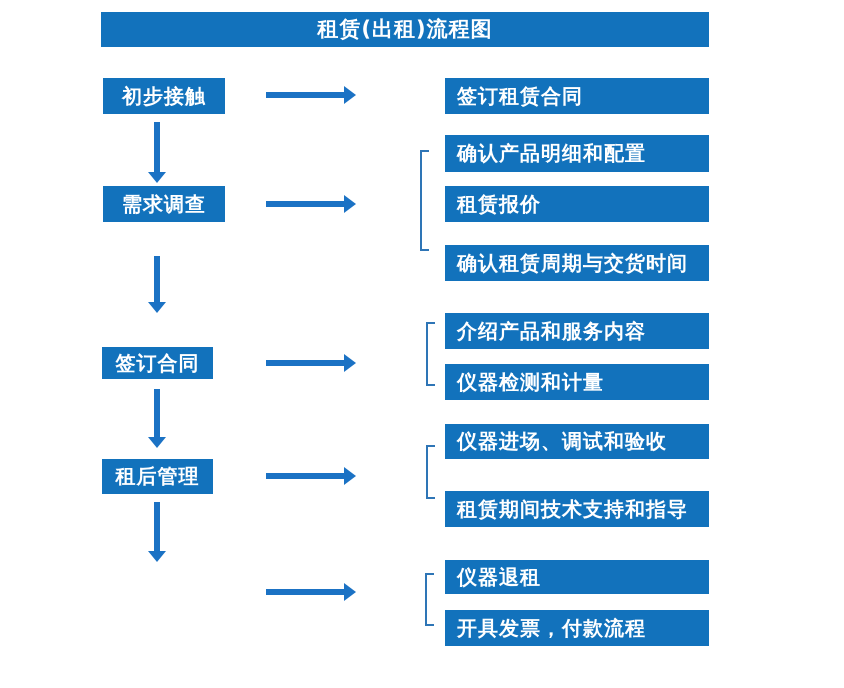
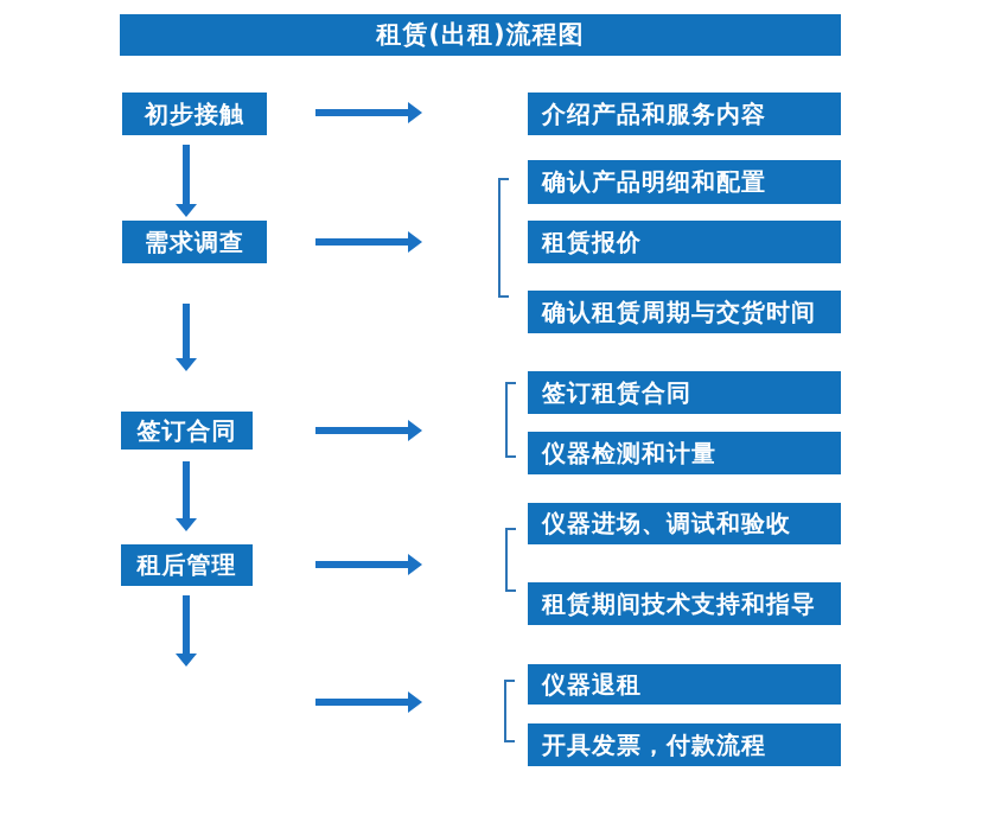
  租赁(出租)流程图
  初步接触
  需求调查
  签订合同
  租后管理
- 签订租赁合同
+ 介绍产品和服务内容
  确认产品明细和配置
  租赁报价
  确认租赁周期与交货时间
- 介绍产品和服务内容
+ 签订租赁合同
  仪器检测和计量
  仪器进场、调试和验收
  租赁期间技术支持和指导
  仪器退租
  开具发票，付款流程
